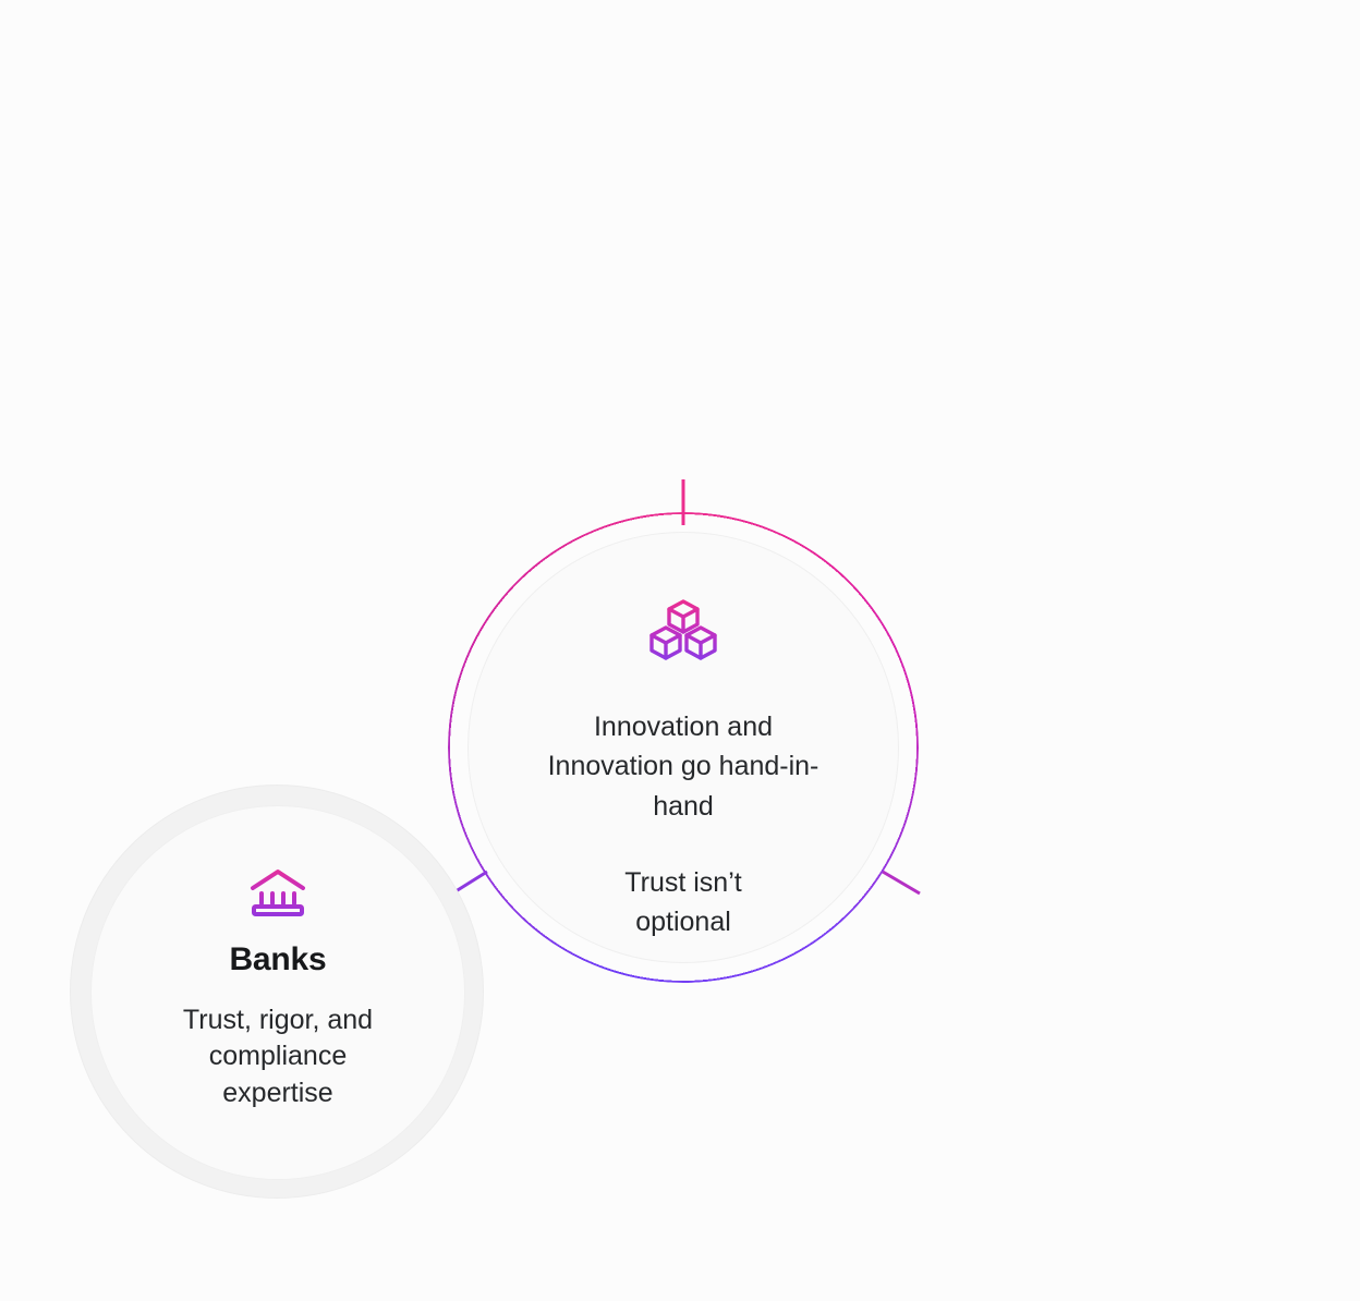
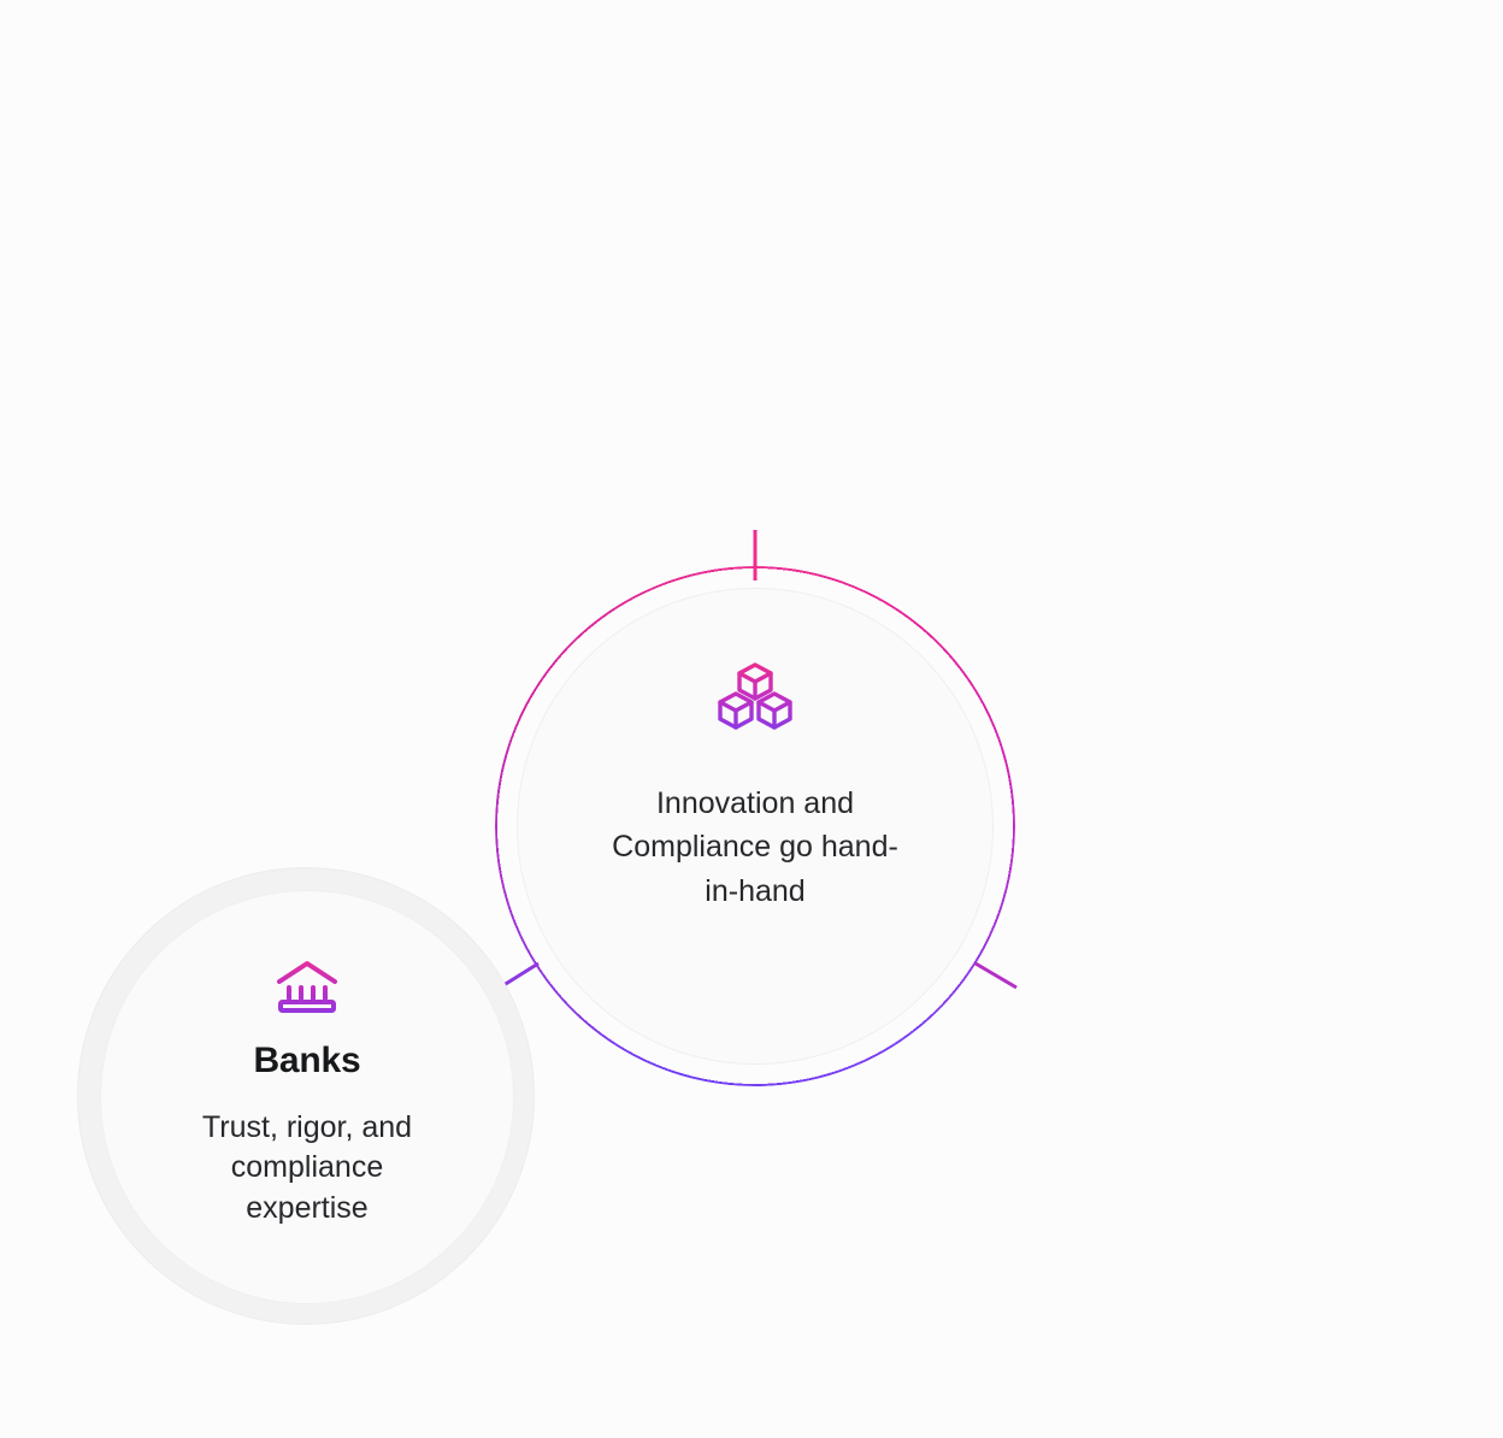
- Innovation and Innovation go hand-in-hand
+ Innovation and Compliance go hand-in-hand
- Trust isn’t optional
  Banks
  Trust, rigor, and compliance expertise
